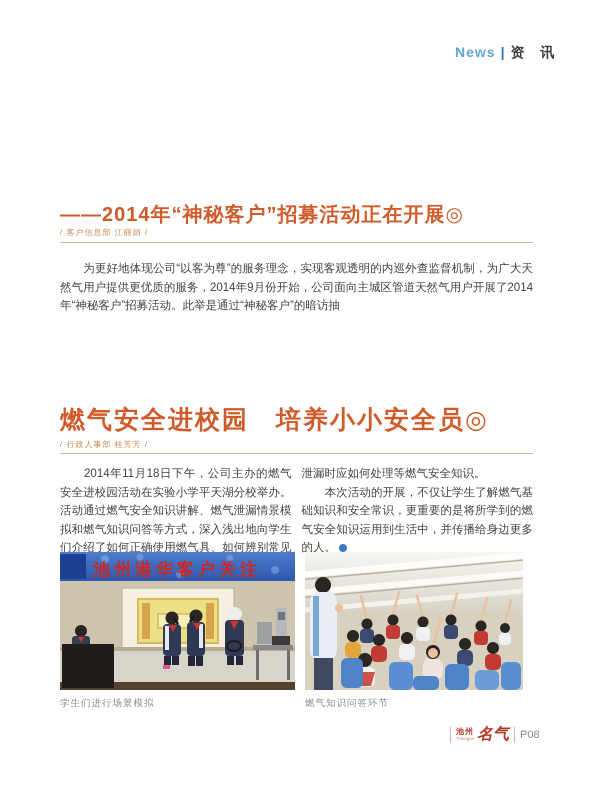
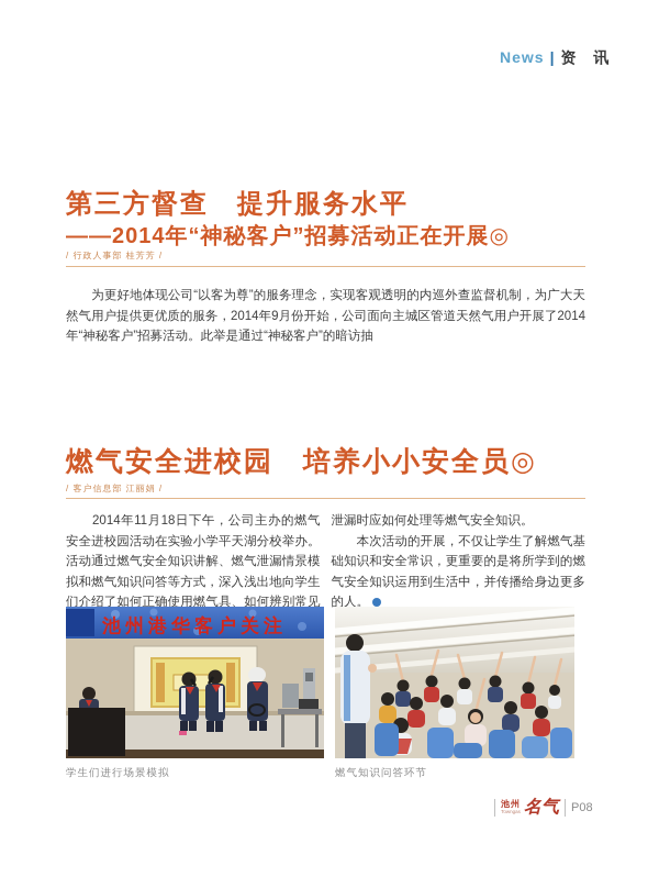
  News | 资 讯
+ 第三方督查 提升服务水平
  ——2014年“神秘客户”招募活动正在开展◎
- / 客户信息部 江丽娟 /
+ / 行政人事部 桂芳芳 /
  为更好地体现公司“以客为尊”的服务理念，实现客观透明的内巡外查监督机制，为广大天然气用户提供更优质的服务，2014年9月份开始，公司面向主城区管道天然气用户开展了2014年“神秘客户”招募活动。此举是通过“神秘客户”的暗访抽
  燃气安全进校园 培养小小安全员◎
- / 行政人事部 桂芳芳 /
+ / 客户信息部 江丽娟 /
  2014年11月18日下午，公司主办的燃气安全进校园活动在实验小学平天湖分校举办。活动通过燃气安全知识讲解、燃气泄漏情景模拟和燃气知识问答等方式，深入浅出地向学生们介绍了如何正确使用燃气具、如何辨别常见
  泄漏时应如何处理等燃气安全知识。
  本次活动的开展，不仅让学生了解燃气基础知识和安全常识，更重要的是将所学到的燃气安全知识运用到生活中，并传播给身边更多的人。
  池州港华客户关注
  学生们进行场景模拟
  燃气知识问答环节
  池州
  名气
  P08
